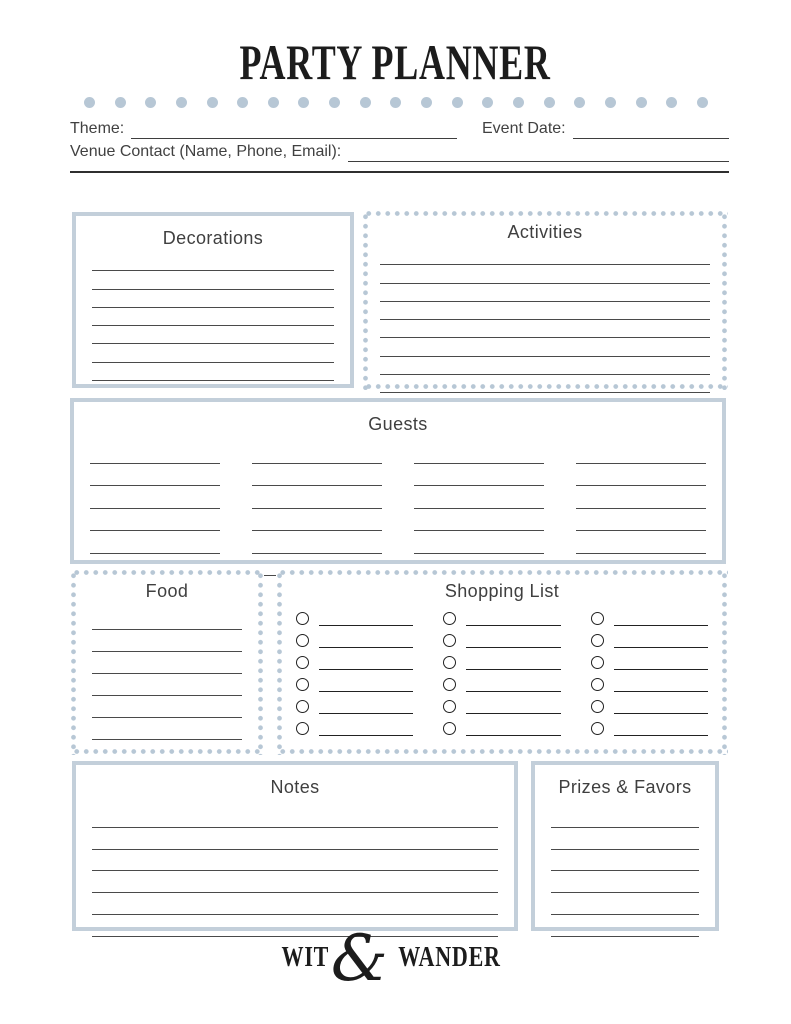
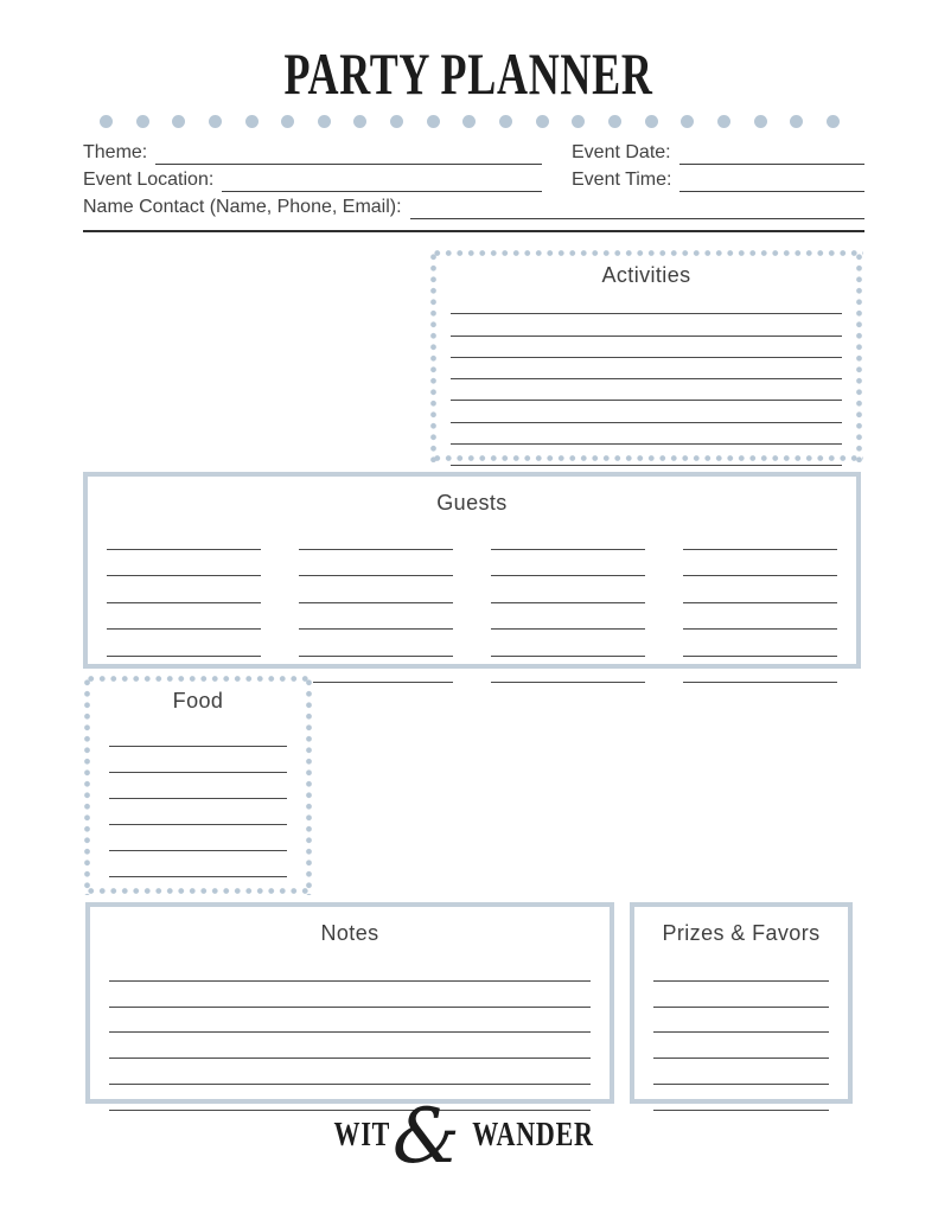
  PARTY PLANNER
  Theme:
  Event Date:
+ Event Location:
+ Event Time:
- Venue Contact (Name, Phone, Email):
+ Name Contact (Name, Phone, Email):
- Decorations
  Activities
  Guests
  Food
- Shopping List
  Notes
  Prizes & Favors
  WIT
  &
  WANDER
